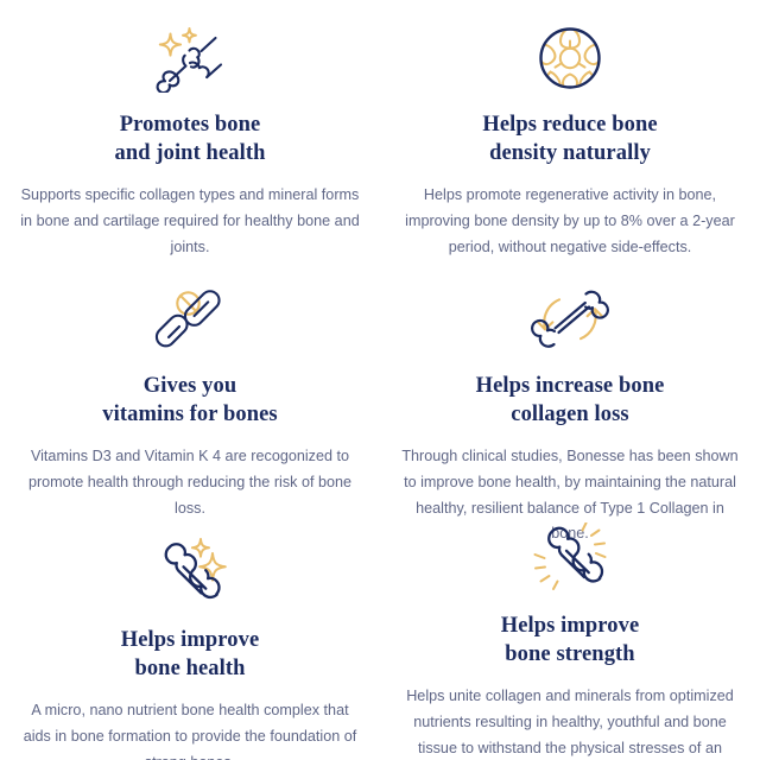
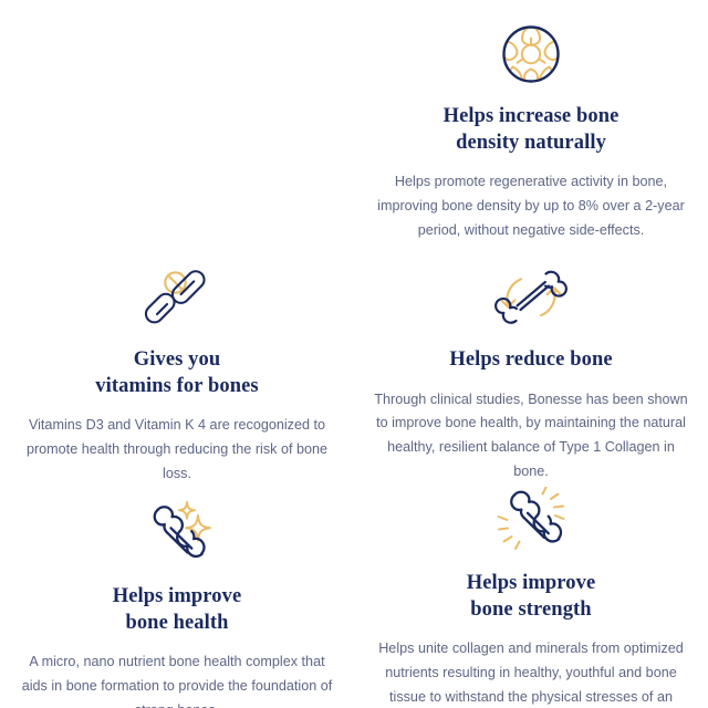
- Promotes bone
- and joint health
- Supports specific collagen types and mineral forms in bone and cartilage required for healthy bone and joints.
- Helps reduce bone
+ Helps increase bone
  density naturally
  Helps promote regenerative activity in bone, improving bone density by up to 8% over a 2-year period, without negative side-effects.
  Gives you
  vitamins for bones
  Vitamins D3 and Vitamin K 4 are recogonized to promote health through reducing the risk of bone loss.
- Helps increase bone
+ Helps reduce bone
- collagen loss
  Through clinical studies, Bonesse has been shown to improve bone health, by maintaining the natural healthy, resilient balance of Type 1 Collagen in bone.
  Helps improve
  bone health
  A micro, nano nutrient bone health complex that aids in bone formation to provide the foundation of
  Helps improve
  bone strength
  Helps unite collagen and minerals from optimized nutrients resulting in healthy, youthful and bone tissue to withstand the physical stresses of an
